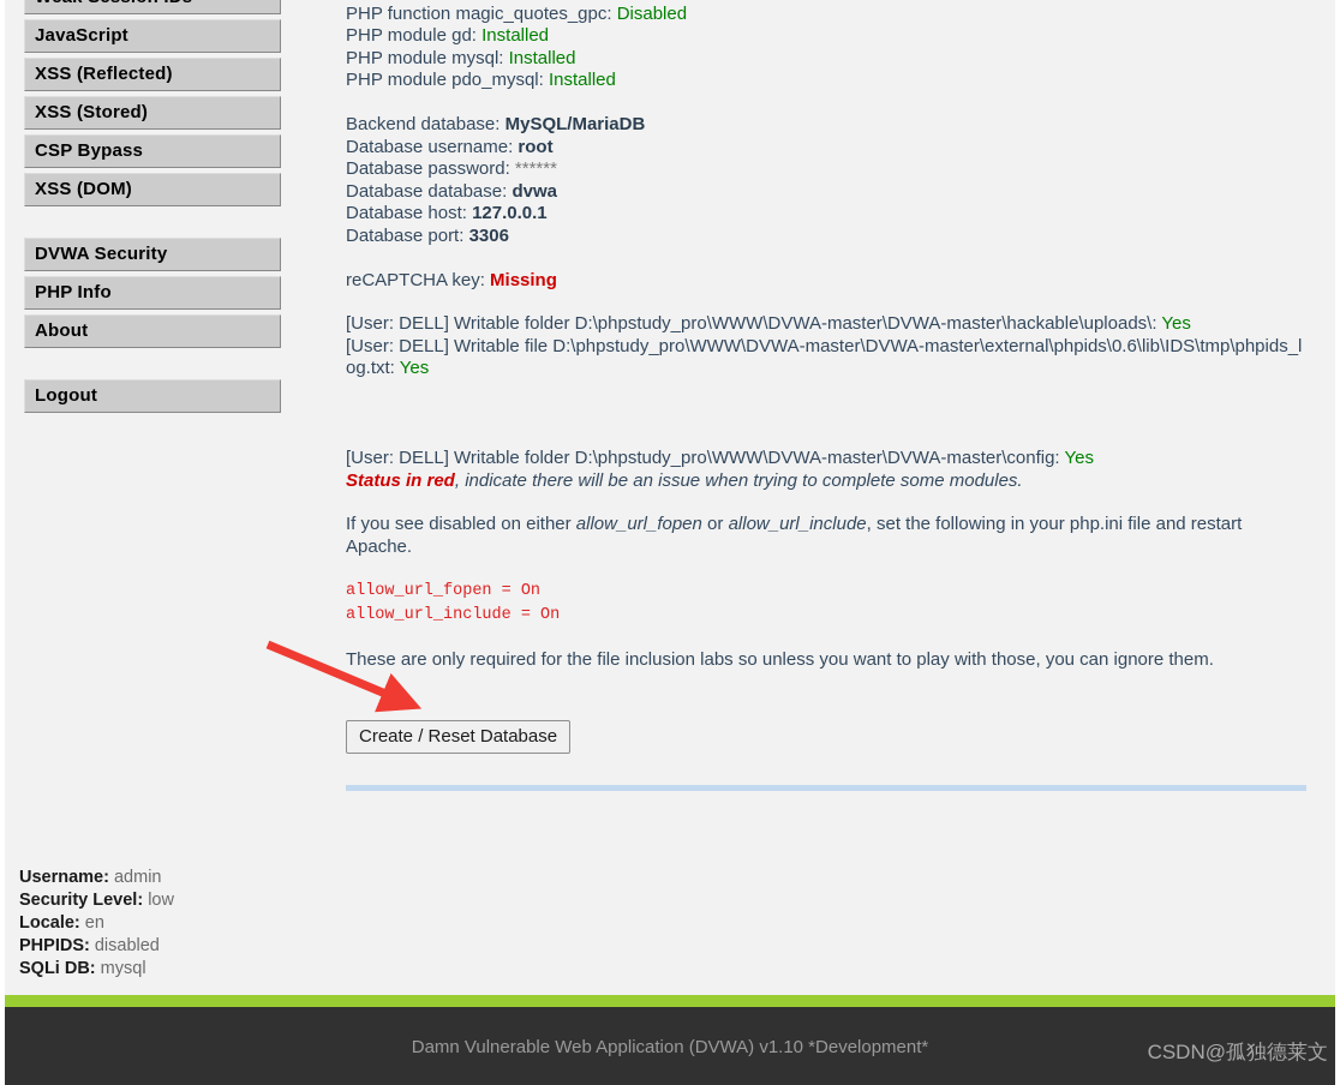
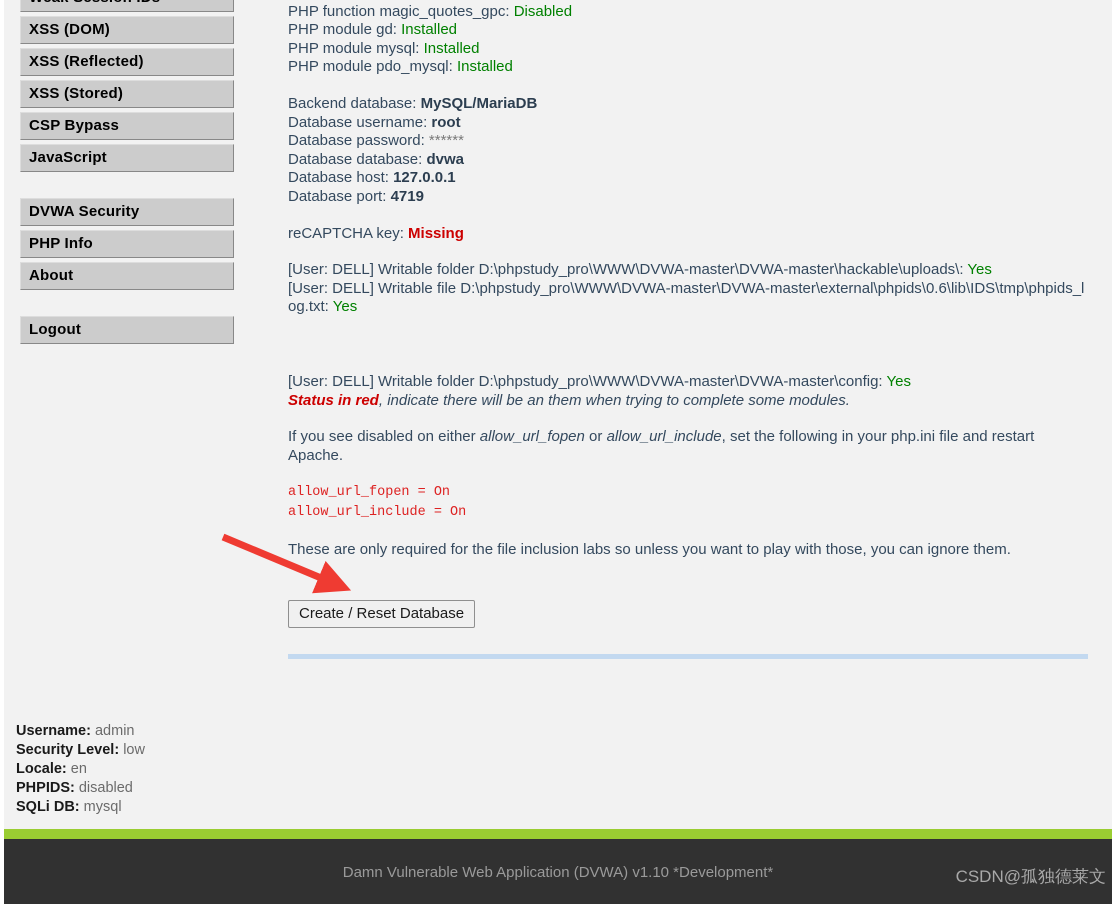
- JavaScript
+ XSS (DOM)
  XSS (Reflected)
  XSS (Stored)
  CSP Bypass
- XSS (DOM)
+ JavaScript
  DVWA Security
  PHP Info
  About
  Logout
  PHP function magic_quotes_gpc: Disabled
  PHP module gd: Installed
  PHP module mysql: Installed
  PHP module pdo_mysql: Installed
  Backend database: MySQL/MariaDB
  Database username: root
  Database password: ******
  Database database: dvwa
  Database host: 127.0.0.1
- Database port: 3306
+ Database port: 4719
  reCAPTCHA key: Missing
  [User: DELL] Writable folder D:\phpstudy_pro\WWW\DVWA-master\DVWA-master\hackable\uploads\: Yes
  [User: DELL] Writable file D:\phpstudy_pro\WWW\DVWA-master\DVWA-master\external\phpids\0.6\lib\IDS\tmp\phpids_log.txt: Yes
  [User: DELL] Writable folder D:\phpstudy_pro\WWW\DVWA-master\DVWA-master\config: Yes
- Status in red, indicate there will be an issue when trying to complete some modules.
+ Status in red, indicate there will be an them when trying to complete some modules.
  If you see disabled on either allow_url_fopen or allow_url_include, set the following in your php.ini file and restart Apache.
  allow_url_fopen = On
  allow_url_include = On
  These are only required for the file inclusion labs so unless you want to play with those, you can ignore them.
  Create / Reset Database
  Username: admin
  Security Level: low
  Locale: en
  PHPIDS: disabled
  SQLi DB: mysql
  Damn Vulnerable Web Application (DVWA) v1.10 *Development*
  CSDN@孤独德莱文
